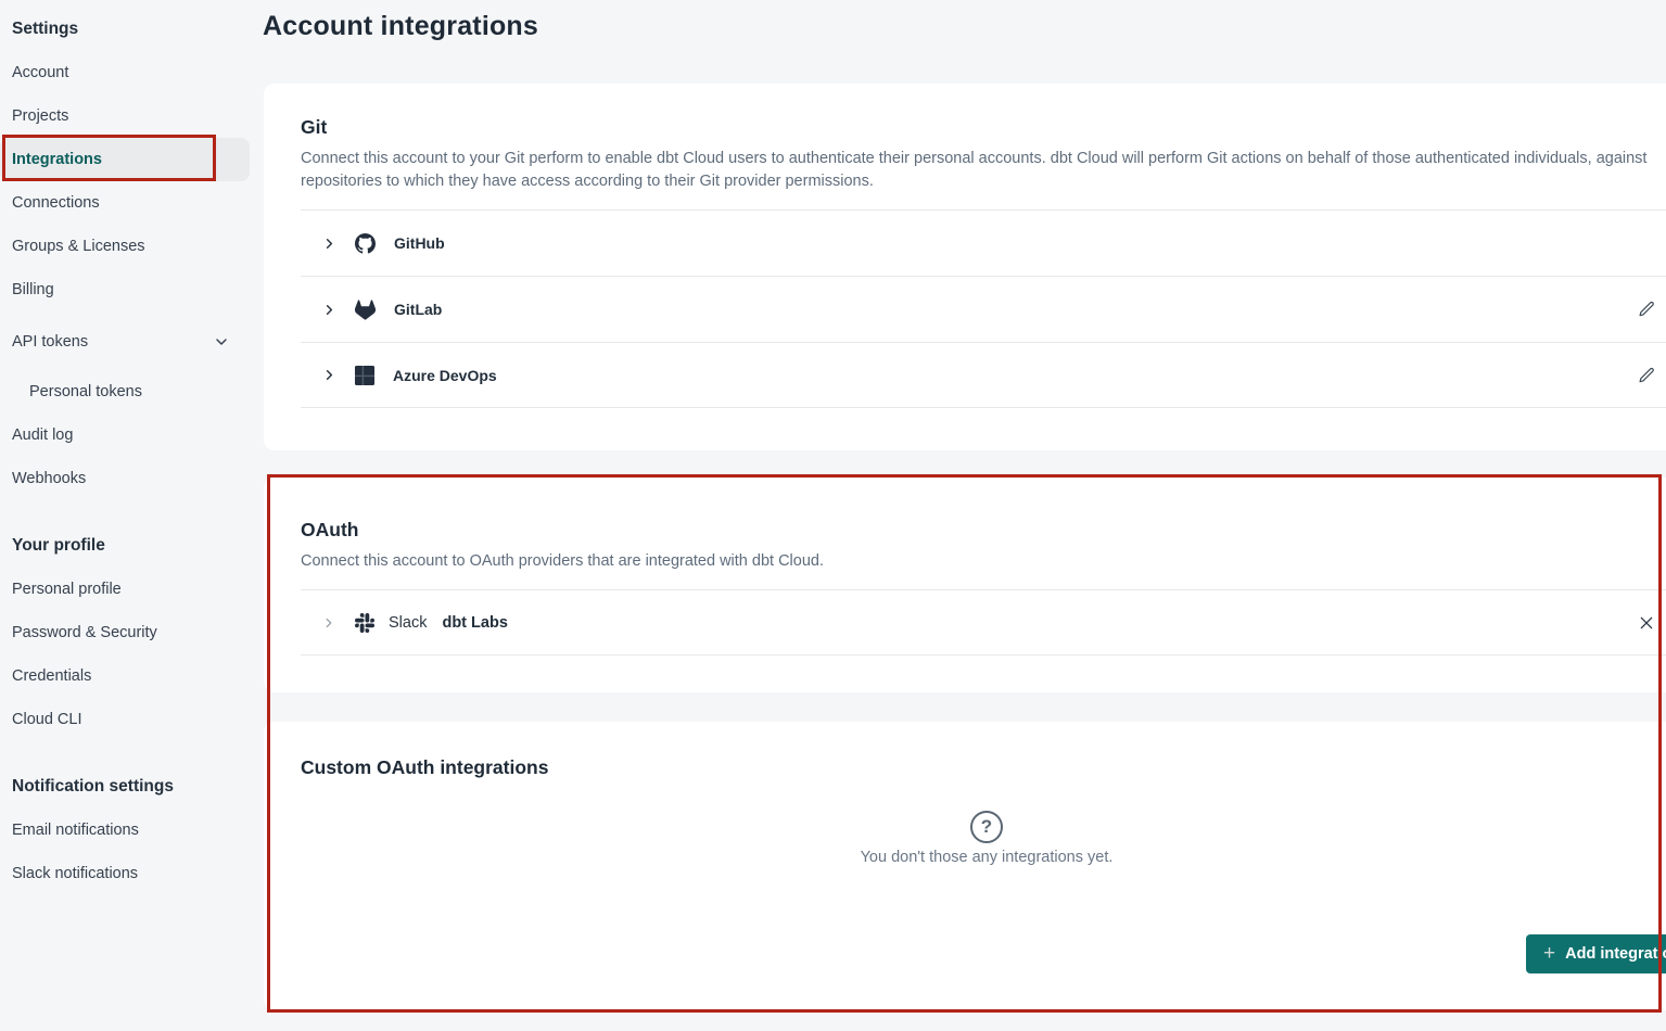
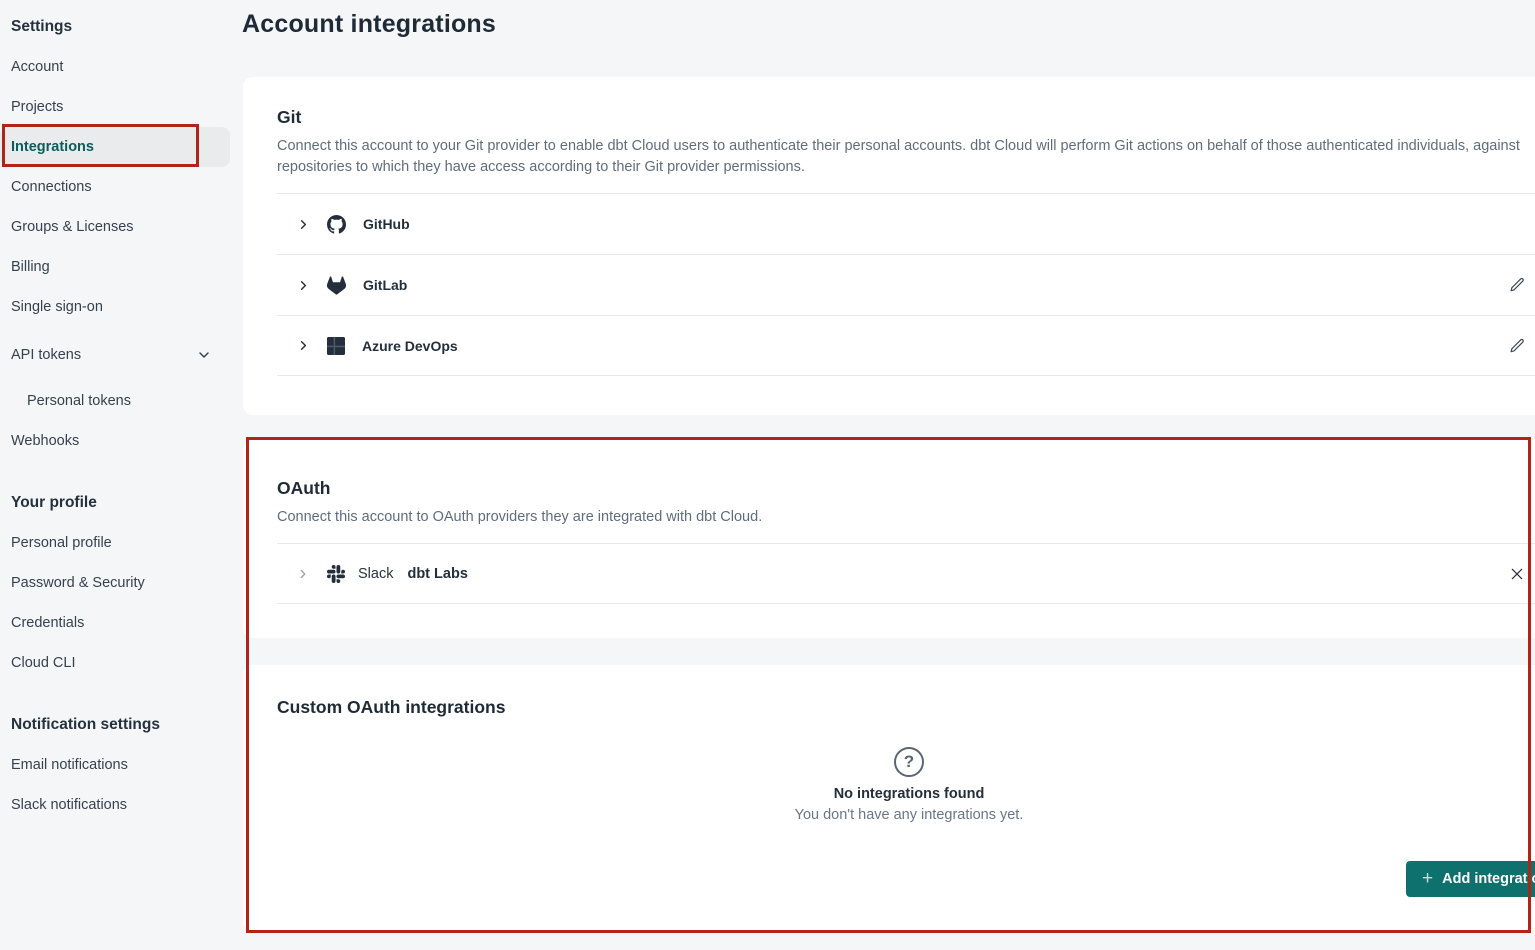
  Settings
  Account
  Projects
  Integrations
  Connections
  Groups & Licenses
  Billing
+ Single sign-on
  API tokens
  Personal tokens
- Audit log
  Webhooks
  Your profile
  Personal profile
  Password & Security
  Credentials
  Cloud CLI
  Notification settings
  Email notifications
  Slack notifications
  Account integrations
  Git
- Connect this account to your Git perform to enable dbt Cloud users to authenticate their personal accounts. dbt Cloud will perform Git actions on behalf of those authenticated individuals, against repositories to which they have access according to their Git provider permissions.
+ Connect this account to your Git provider to enable dbt Cloud users to authenticate their personal accounts. dbt Cloud will perform Git actions on behalf of those authenticated individuals, against repositories to which they have access according to their Git provider permissions.
  GitHub
  GitLab
  Azure DevOps
  OAuth
- Connect this account to OAuth providers that are integrated with dbt Cloud.
+ Connect this account to OAuth providers they are integrated with dbt Cloud.
  Slack
  dbt Labs
  Custom OAuth integrations
  ?
+ No integrations found
- You don't those any integrations yet.
+ You don't have any integrations yet.
  +
  Add integrati
